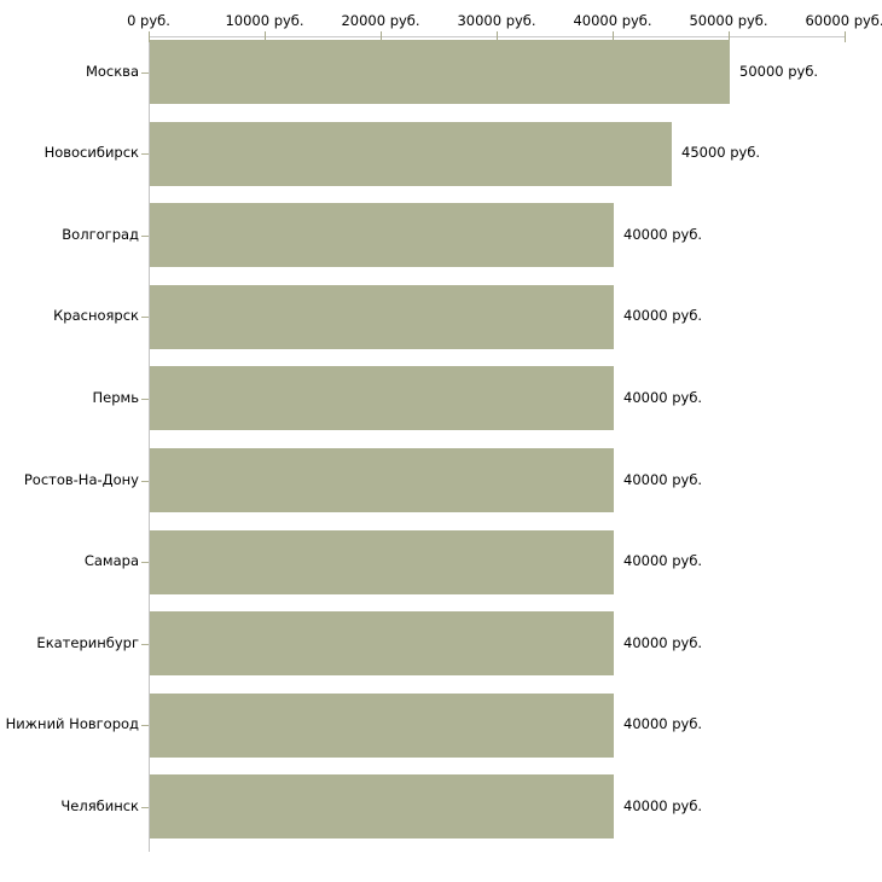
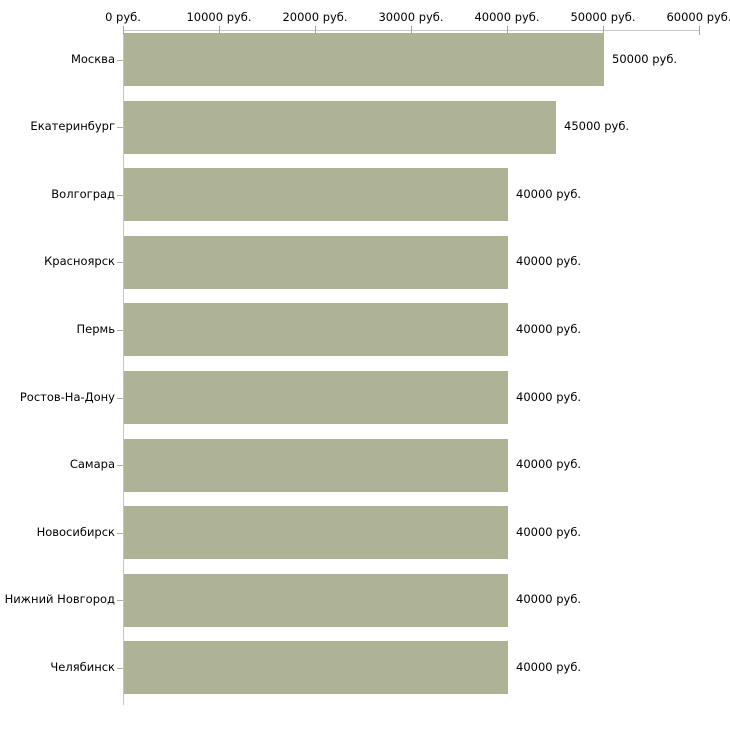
  0 руб.
  10000 руб.
  20000 руб.
  30000 руб.
  40000 руб.
  50000 руб.
  60000 руб
  Москва
  50000 руб.
- Новосибирск
+ Екатеринбург
  45000 руб.
  Волгоград
  40000 руб.
  Красноярск
  40000 руб.
  Пермь
  40000 руб.
  Ростов-На-Дону
  40000 руб.
  Самара
  40000 руб.
- Екатеринбург
+ Новосибирск
  40000 руб.
  Нижний Новгород
  40000 руб.
  Челябинск
  40000 руб.
